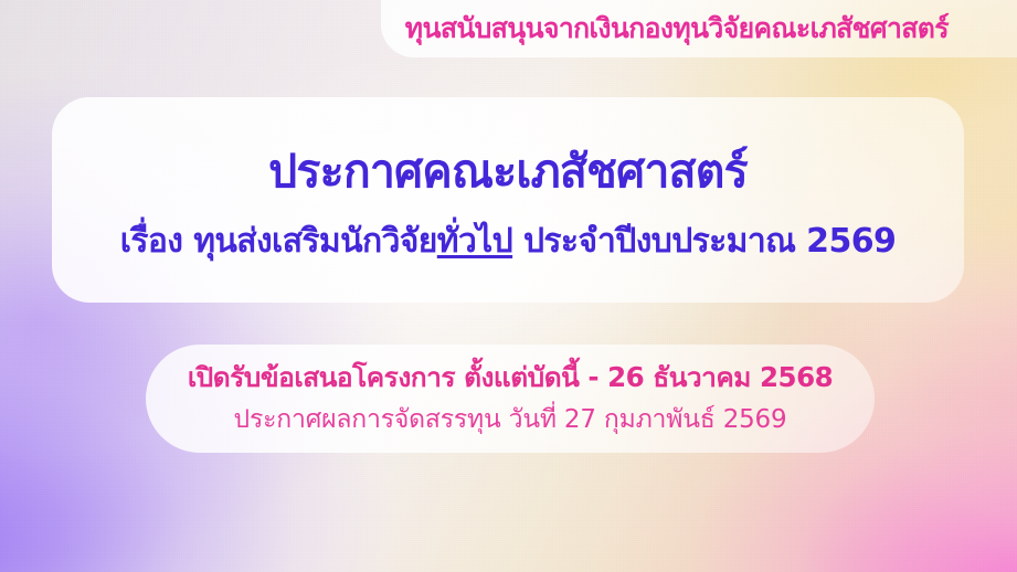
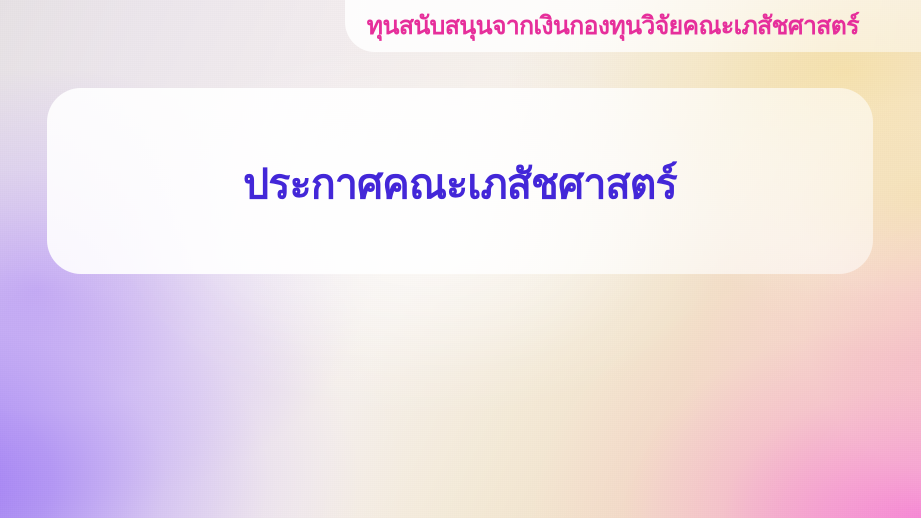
  ทุนสนับสนุนจากเงินกองทุนวิจัยคณะเภสัชศาสตร์
  ประกาศคณะเภสัชศาสตร์
- เรื่อง ทุนส่งเสริมนักวิจัยทั่วไป ประจำปีงบประมาณ 2569
- เปิดรับข้อเสนอโครงการ ตั้งแต่บัดนี้ - 26 ธันวาคม 2568
- ประกาศผลการจัดสรรทุน วันที่ 27 กุมภาพันธ์ 2569
